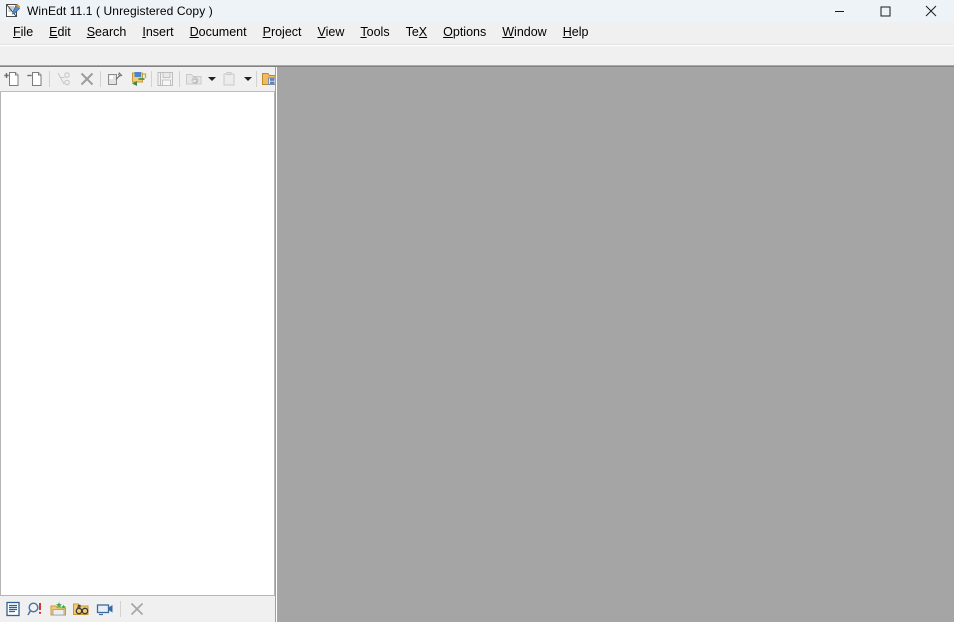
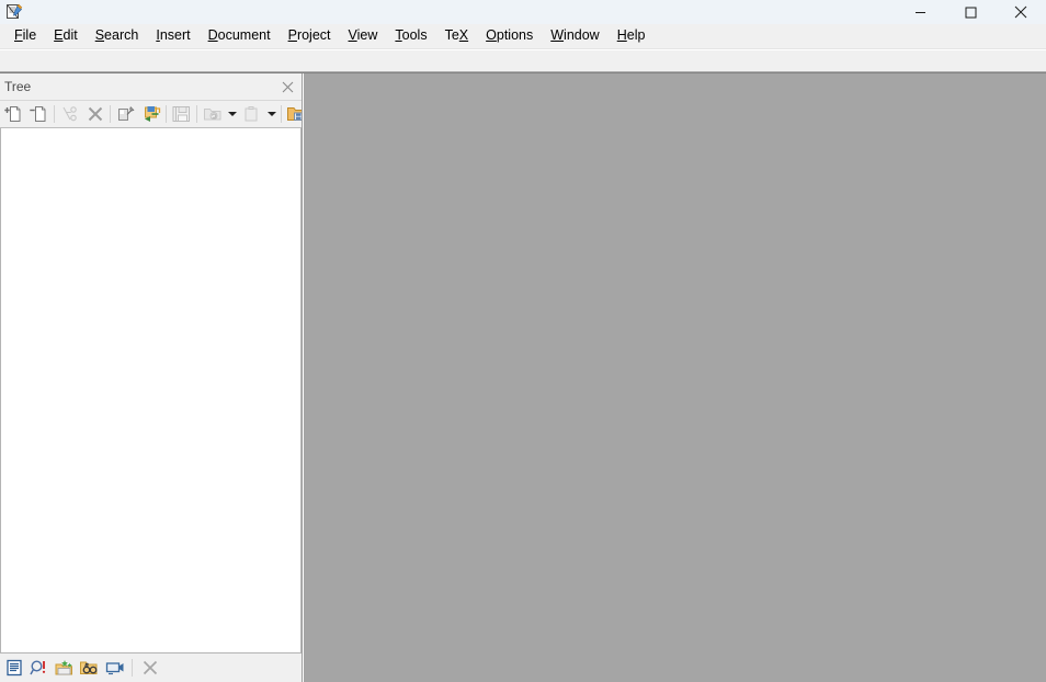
- WinEdt 11.1 ( Unregistered Copy )
  File
  Edit
  Search
  Insert
  Document
  Project
  View
  Tools
  TeX
  Options
  Window
  Help
+ Tree
